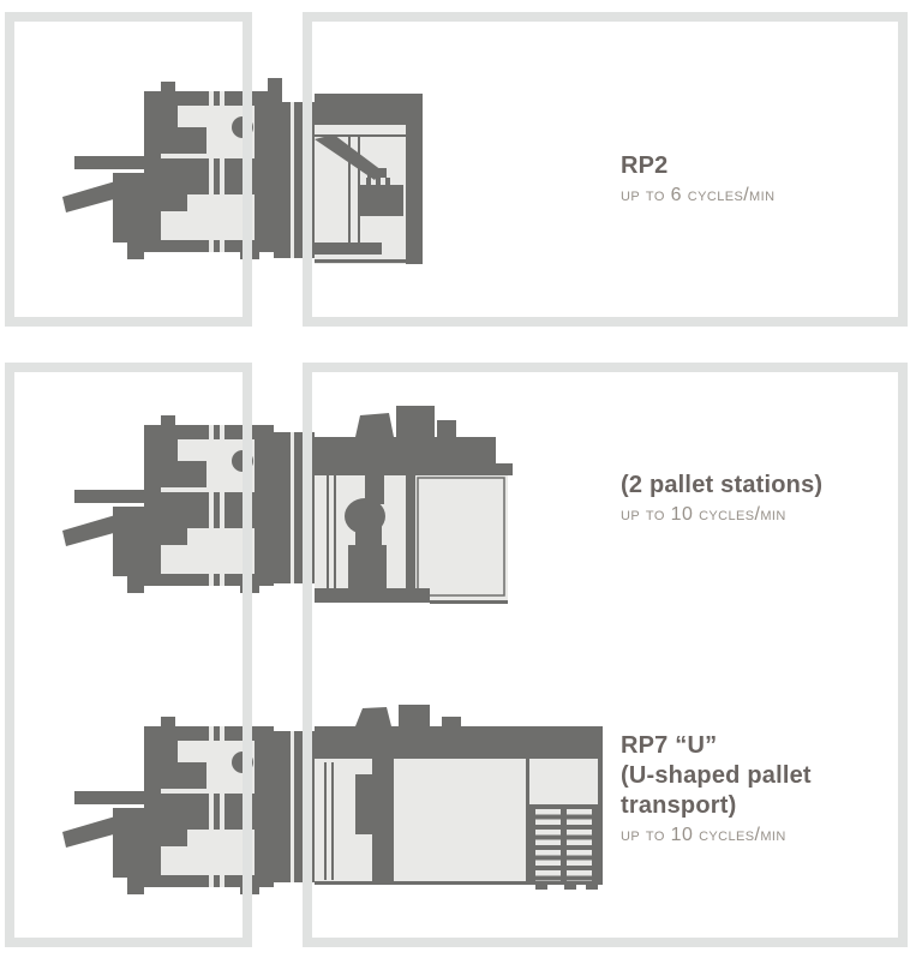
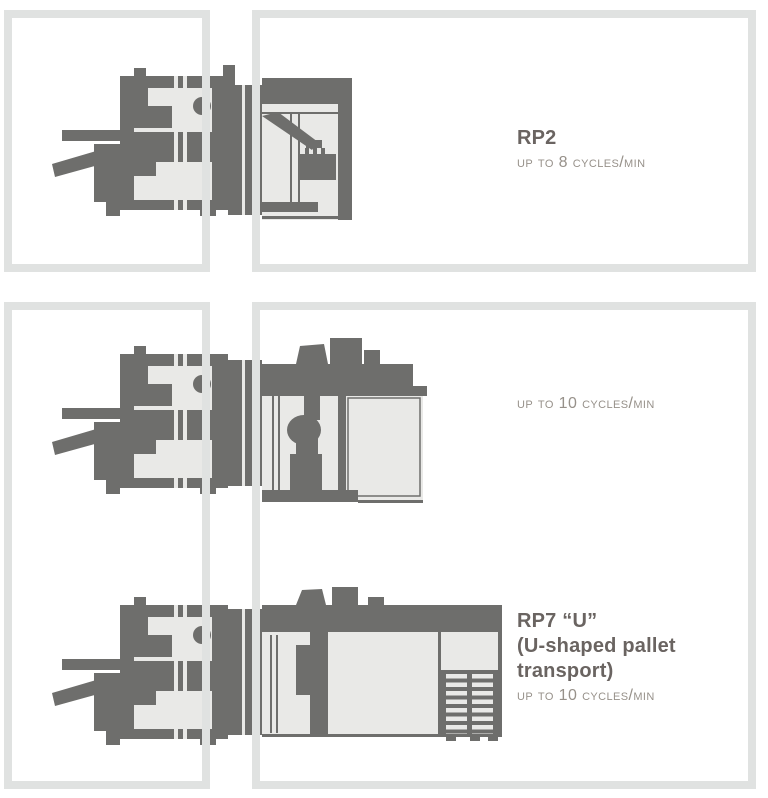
  RP2
- up to 6 cycles/min
+ up to 8 cycles/min
- (2 pallet stations)
  up to 10 cycles/min
  RP7 “U”
  (U-shaped pallet transport)
  up to 10 cycles/min
